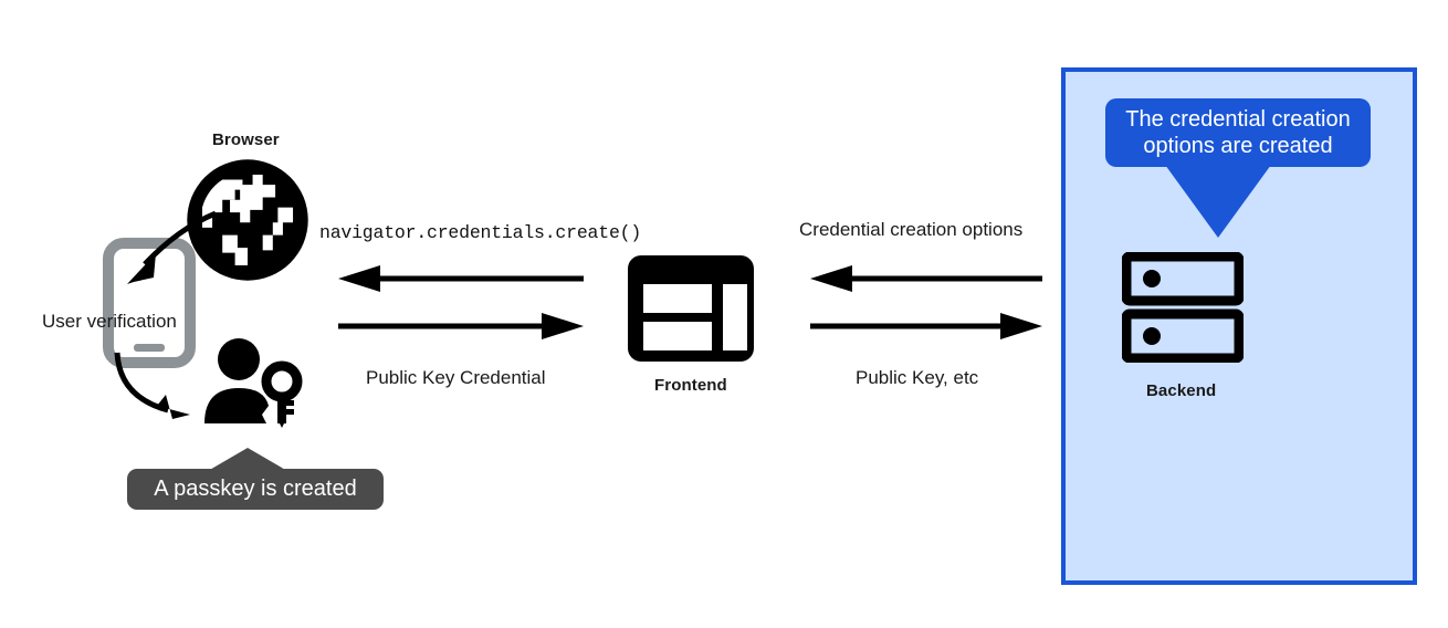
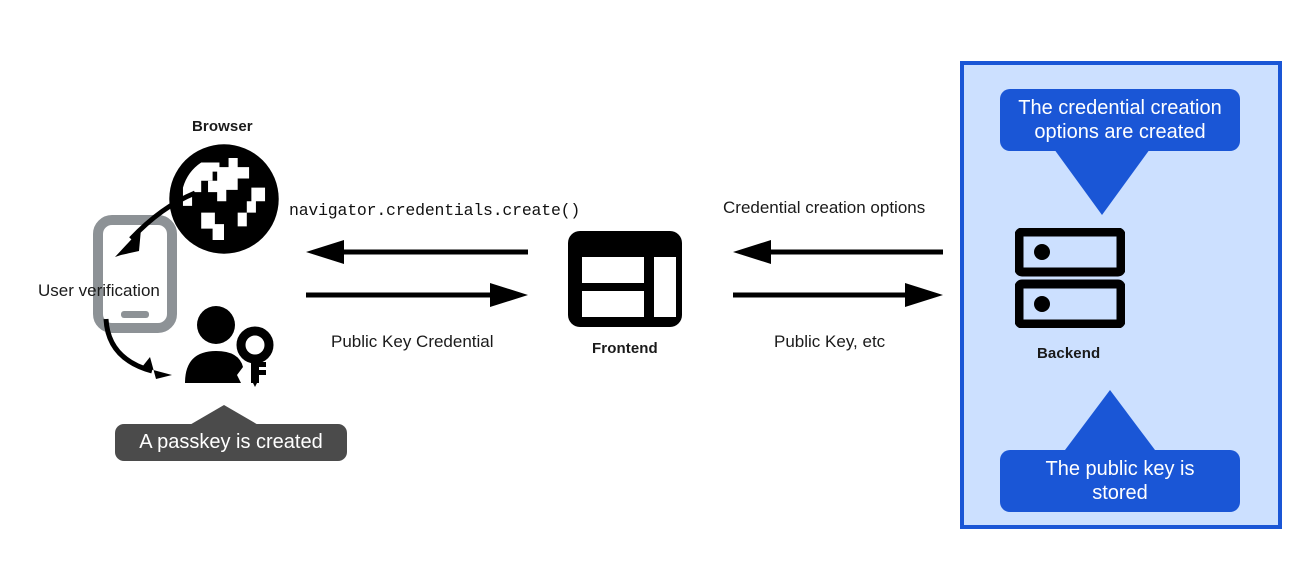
  The credential creation
  options are created
  Backend
+ The public key is
+ stored
  Browser
  User verification
  A passkey is created
  Frontend
  navigator.credentials.create()
  Public Key Credential
  Credential creation options
  Public Key, etc
